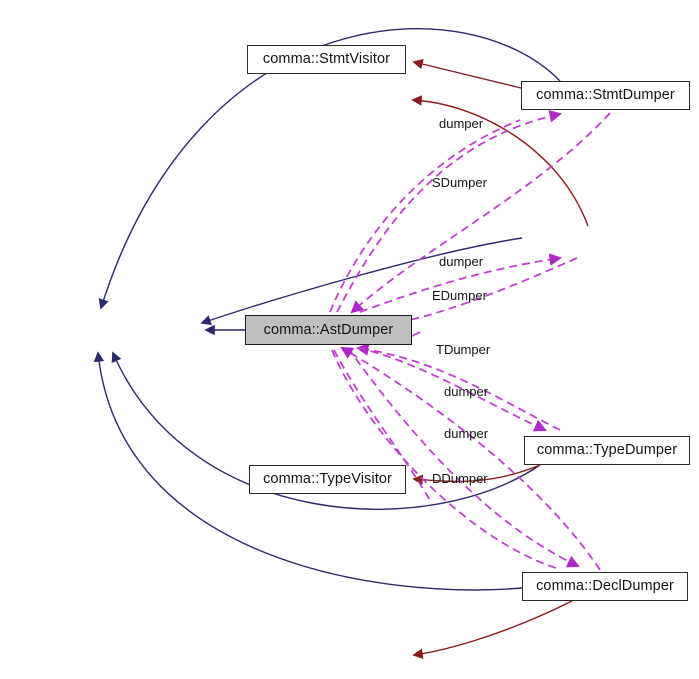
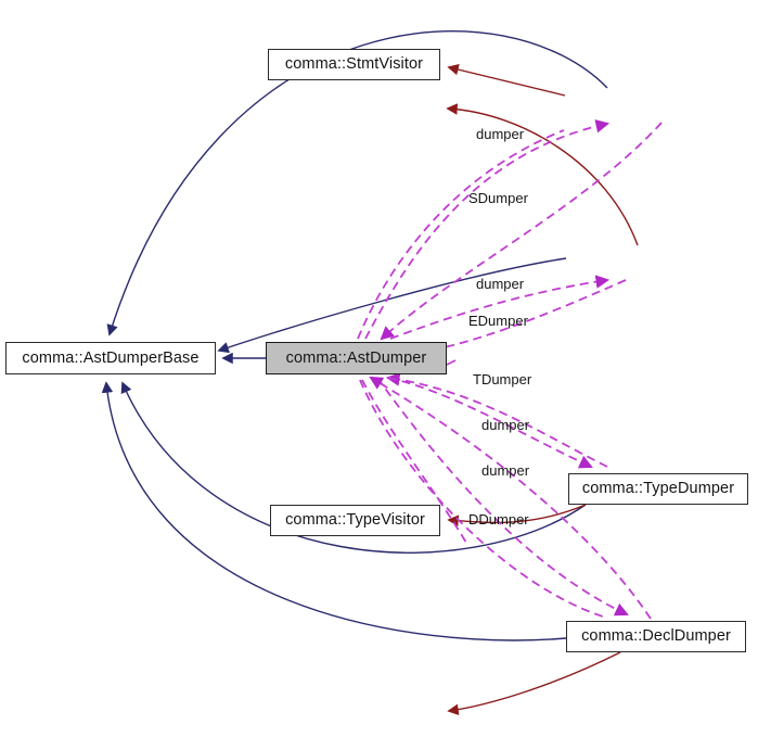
+ comma::AstDumperBase
  comma::AstDumper
  comma::StmtVisitor
  comma::TypeVisitor
- comma::StmtDumper
  comma::TypeDumper
  comma::DeclDumper
  dumper
  SDumper
  dumper
  EDumper
  TDumper
  dumper
  dumper
  DDumper
